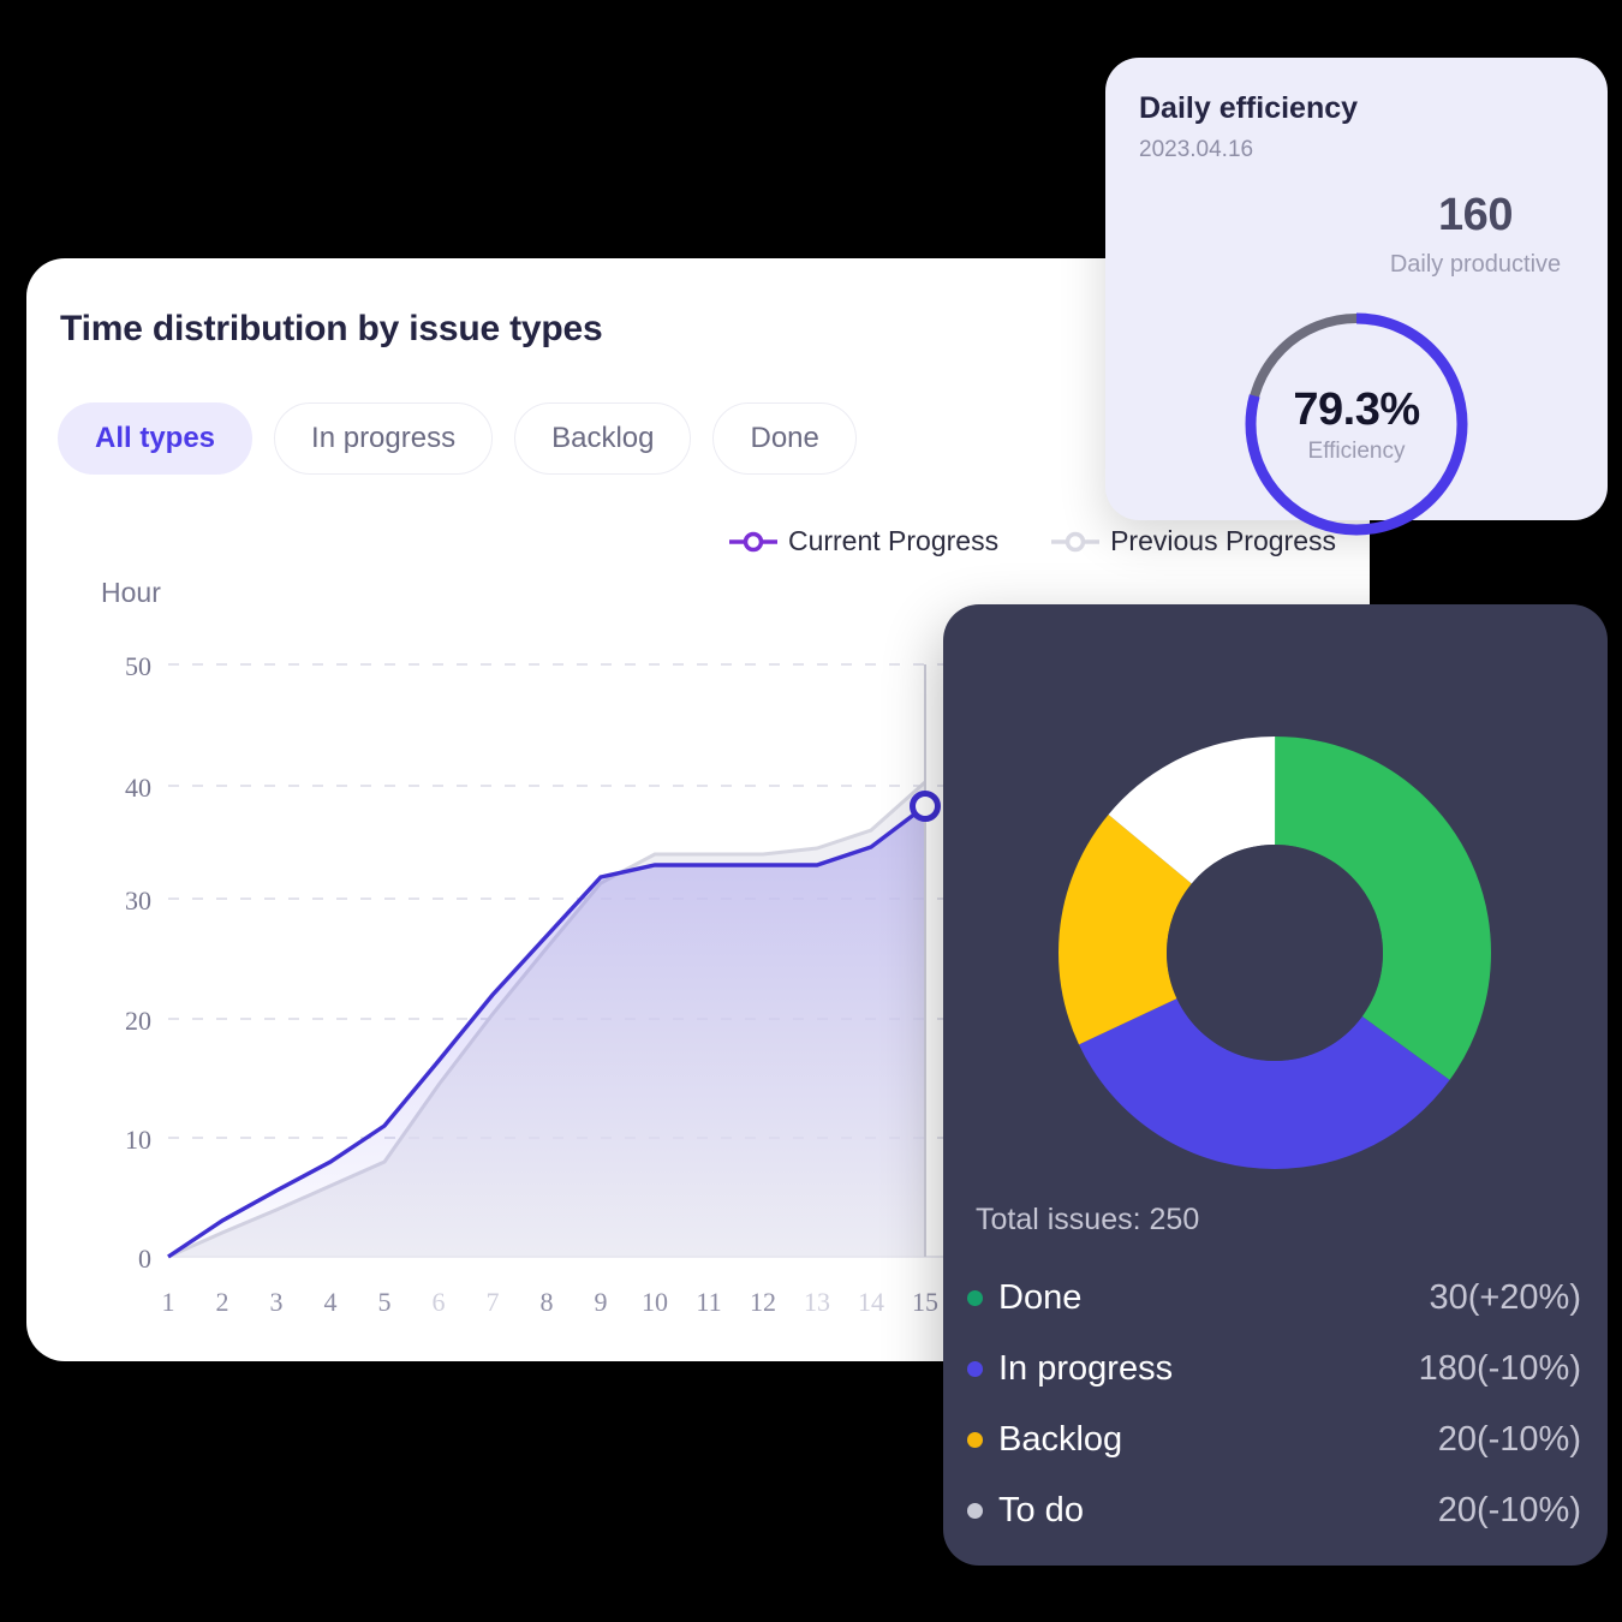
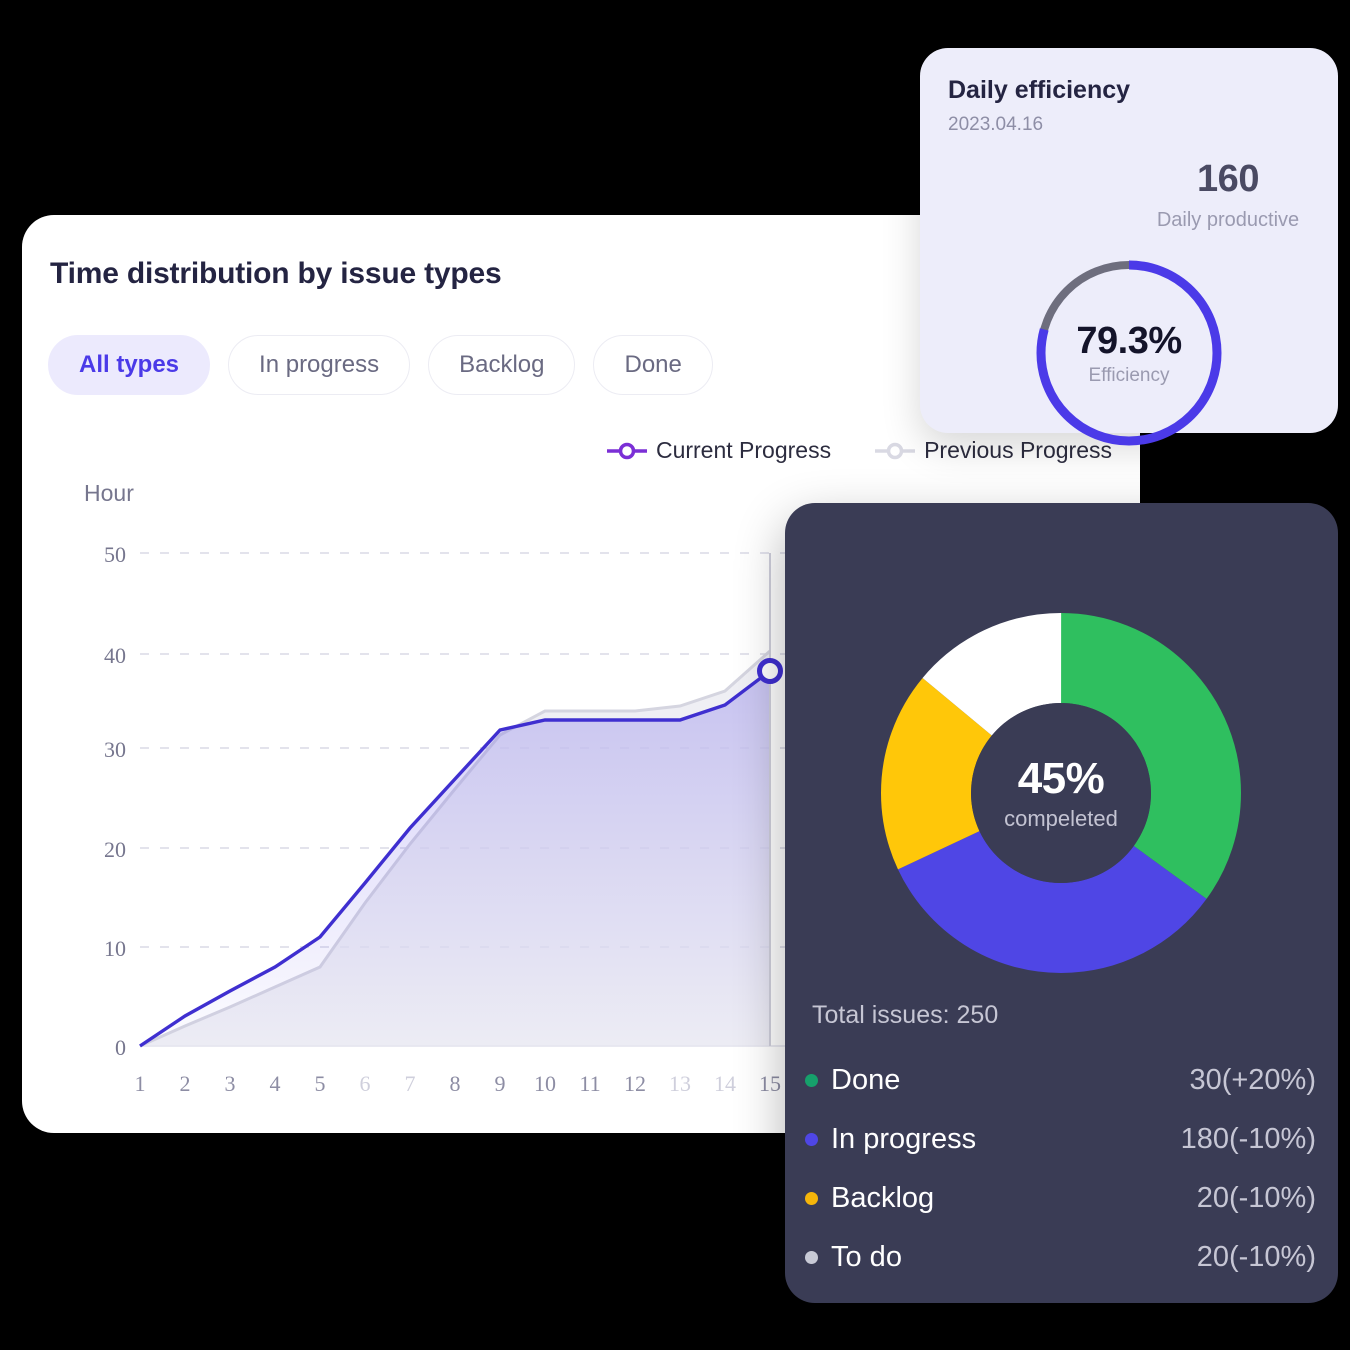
  Time distribution by issue types
  All types
  In progress
  Backlog
  Done
  Current Progress
  Previous Progress
  Hour
  50
  40
  30
  20
  10
  0
  1
  2
  3
  4
  5
  6
  7
  8
  9
  10
  11
  12
  13
  14
  15
  Daily efficiency
  2023.04.16
  160
  Daily productive
  79.3%
  Efficiency
+ 45%
+ compeleted
  Total issues: 250
  Done
  30(+20%)
  In progress
  180(-10%)
  Backlog
  20(-10%)
  To do
  20(-10%)
